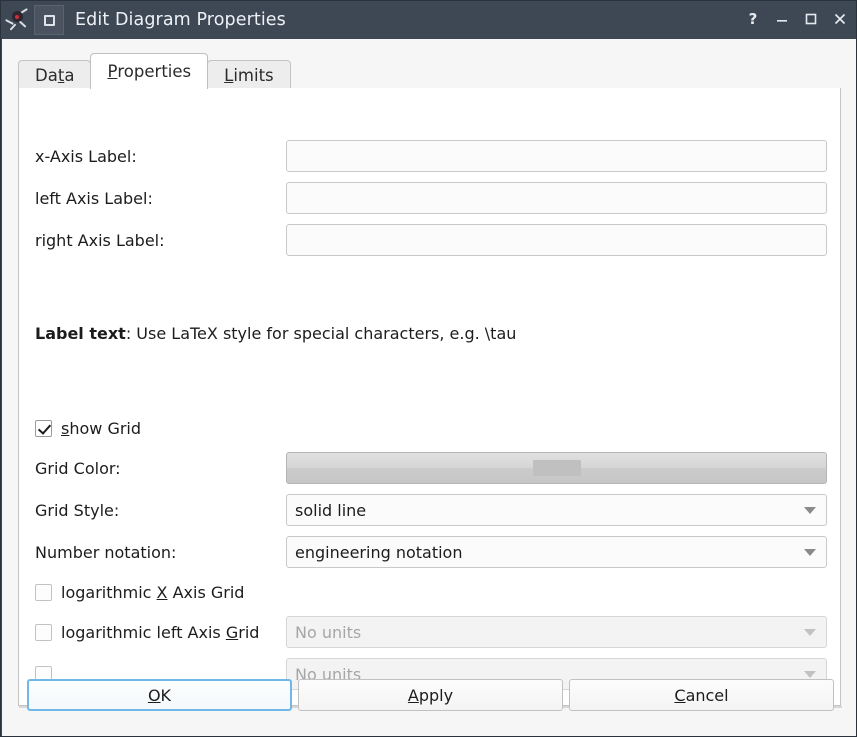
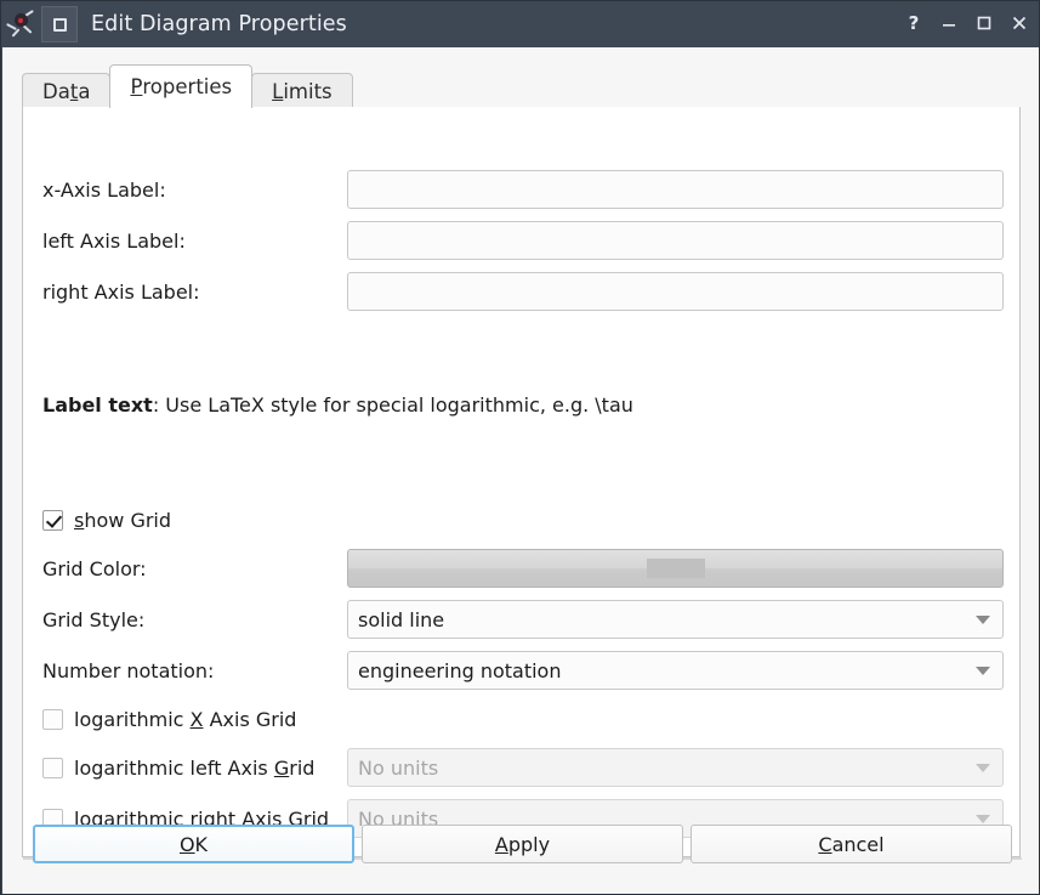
  Edit Diagram Properties
  ?
  Da
  t
  a
  P
  roperties
  L
  imits
  x-Axis Label:
  left Axis Label:
  right Axis Label:
- Label text: Use LaTeX style for special characters, e.g. \tau
+ Label text: Use LaTeX style for special logarithmic, e.g. \tau
  show Grid
  Grid Color:
  Grid Style:
  solid line
  Number notation:
  engineering notation
  logarithmic X Axis Grid
  logarithmic left Axis Grid
  No units
+ logarithmic right Axis Grid
  No units
  O
  K
  A
  pply
  C
  ancel
